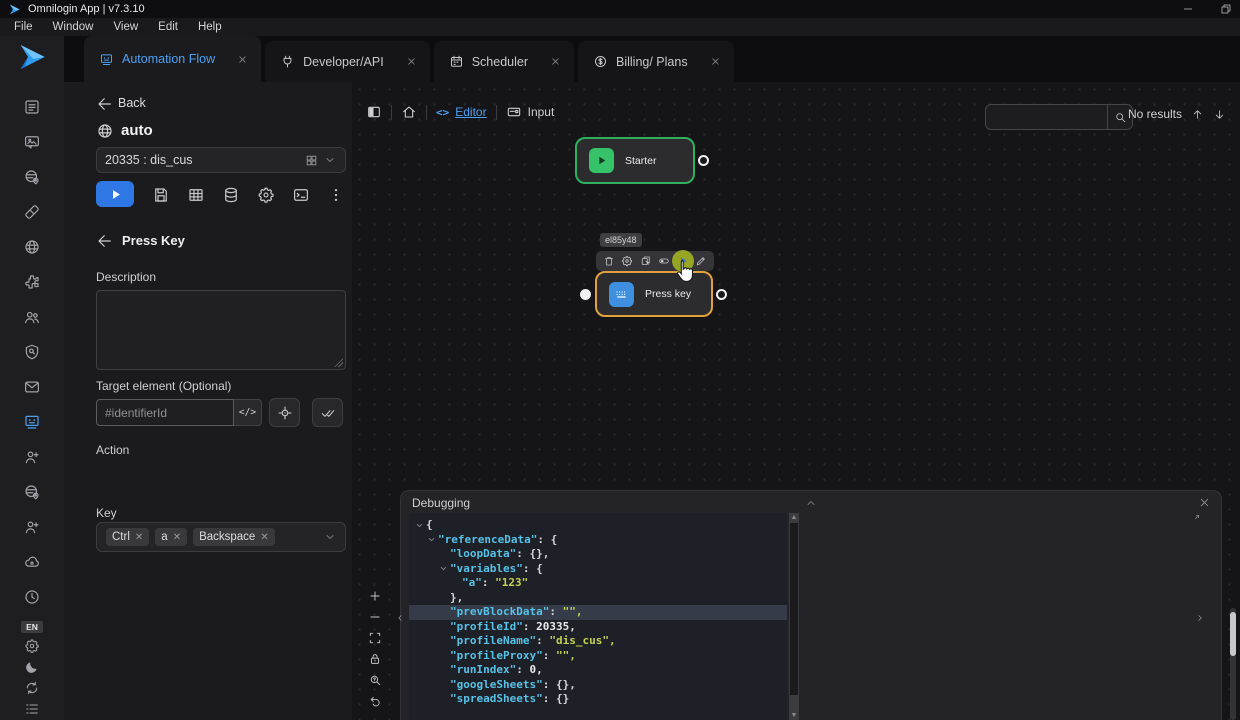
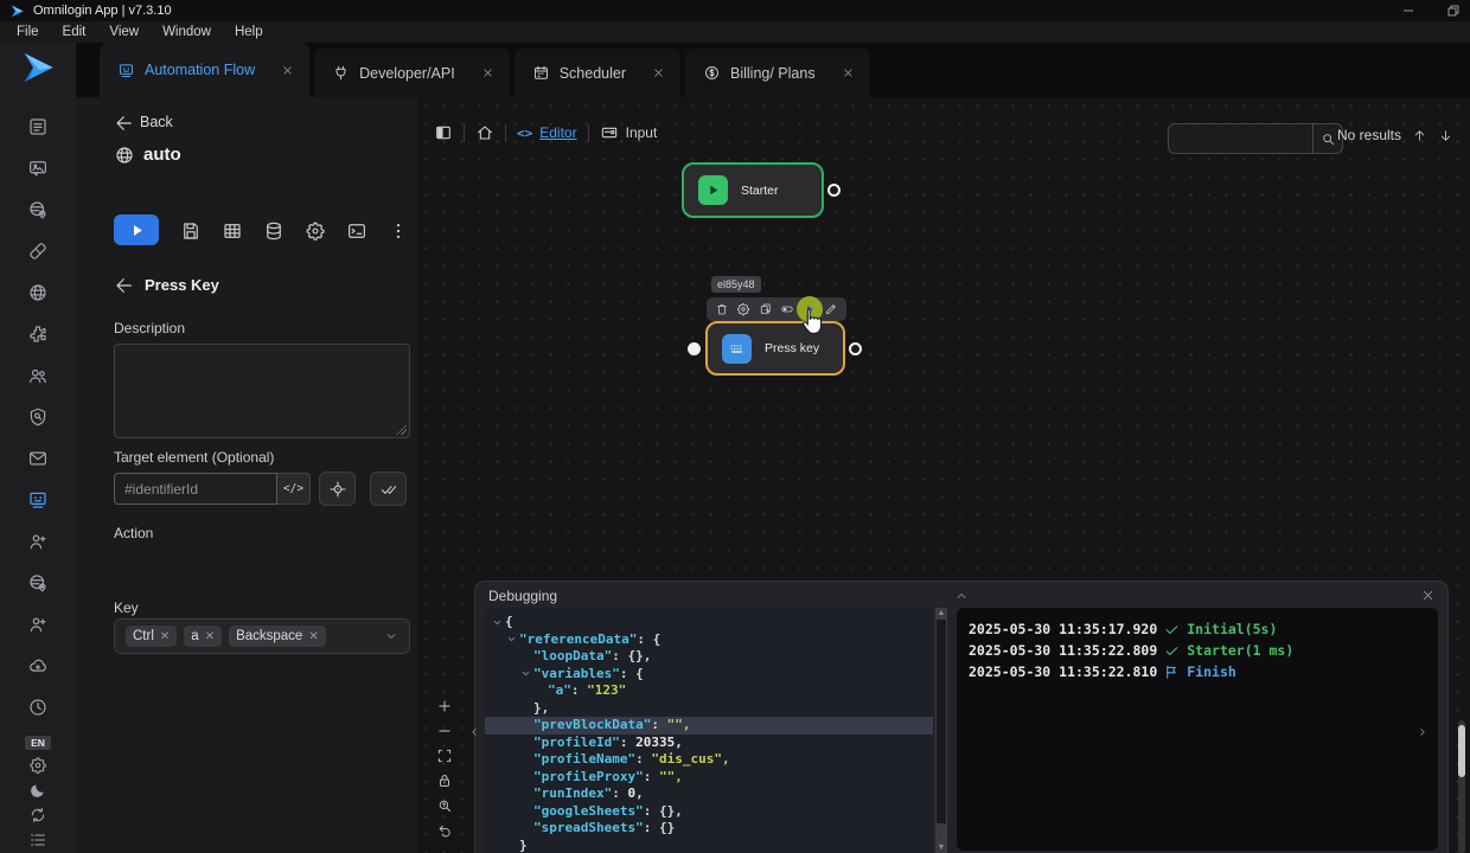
  Omnilogin App | v7.3.10
  File
- Window
+ Edit
  View
- Edit
+ Window
  Help
  EN
  Automation Flow
  Developer/API
  Scheduler
  Billing/ Plans
  Back
  auto
- 20335 : dis_cus
  Press Key
  Description
  Target element (Optional)
  #identifierId
  </>
  Action
  Key
  Ctrl
  ✕
  a
  ✕
  Backspace
  ✕
  <>
  Editor
  Input
  No results
  Starter
  el85y48
  Press key
  Debugging
  {
  "referenceData"
  :
  {
  "loopData"
  :
  {},
  "variables"
  :
  {
  "a"
  :
  "123"
  },
  "prevBlockData"
  :
  "",
  "profileId"
  :
  20335,
  "profileName"
  :
  "dis_cus",
  "profileProxy"
  :
  "",
  "runIndex"
  :
  0,
  "googleSheets"
  :
  {},
  "spreadSheets"
  :
  {}
+ }
+ 2025-05-30 11:35:17.920
+ Initial(5s)
+ 2025-05-30 11:35:22.809
+ Starter(1 ms)
+ 2025-05-30 11:35:22.810
+ Finish
